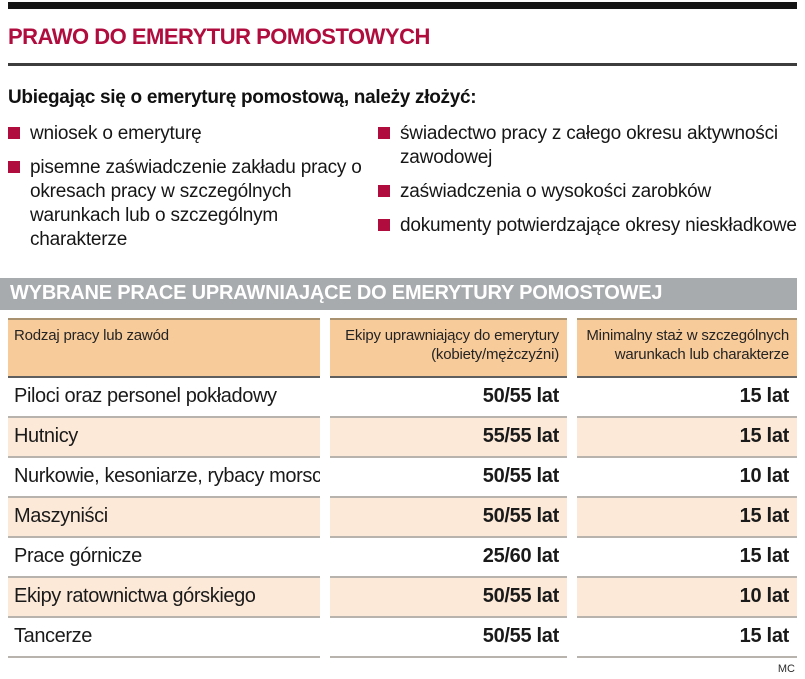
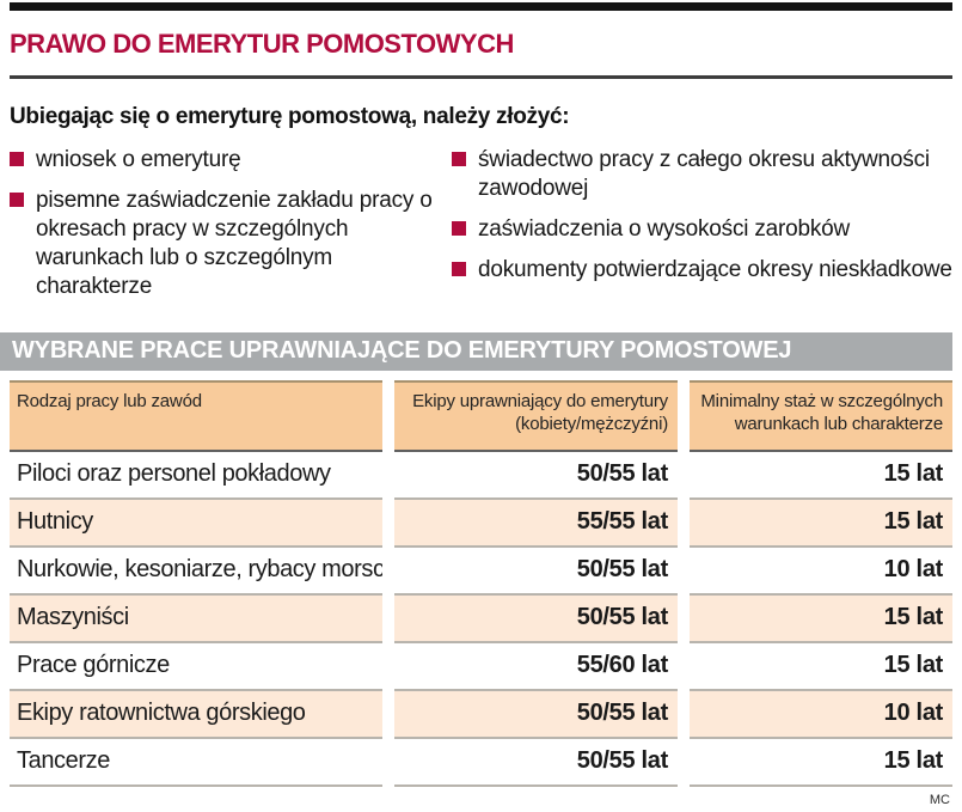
  PRAWO DO EMERYTUR POMOSTOWYCH
  Ubiegając się o emeryturę pomostową, należy złożyć:
  wniosek o emeryturę
  pisemne zaświadczenie zakładu pracy o okresach pracy w szczególnych warunkach lub o szczególnym charakterze
  świadectwo pracy z całego okresu aktywności zawodowej
  zaświadczenia o wysokości zarobków
  dokumenty potwierdzające okresy nieskładkowe
  WYBRANE PRACE UPRAWNIAJĄCE DO EMERYTURY POMOSTOWEJ
  Rodzaj pracy lub zawód
  Ekipy uprawniający do emerytury (kobiety/mężczyźni)
  Minimalny staż w szczególnych warunkach lub charakterze
  Piloci oraz personel pokładowy
  50/55 lat
  15 lat
  Hutnicy
  55/55 lat
  15 lat
  Nurkowie, kesoniarze, rybacy morsc
  50/55 lat
  10 lat
  Maszyniści
  50/55 lat
  15 lat
  Prace górnicze
- 25/60 lat
+ 55/60 lat
  15 lat
  Ekipy ratownictwa górskiego
  50/55 lat
  10 lat
  Tancerze
  50/55 lat
  15 lat
  MC
